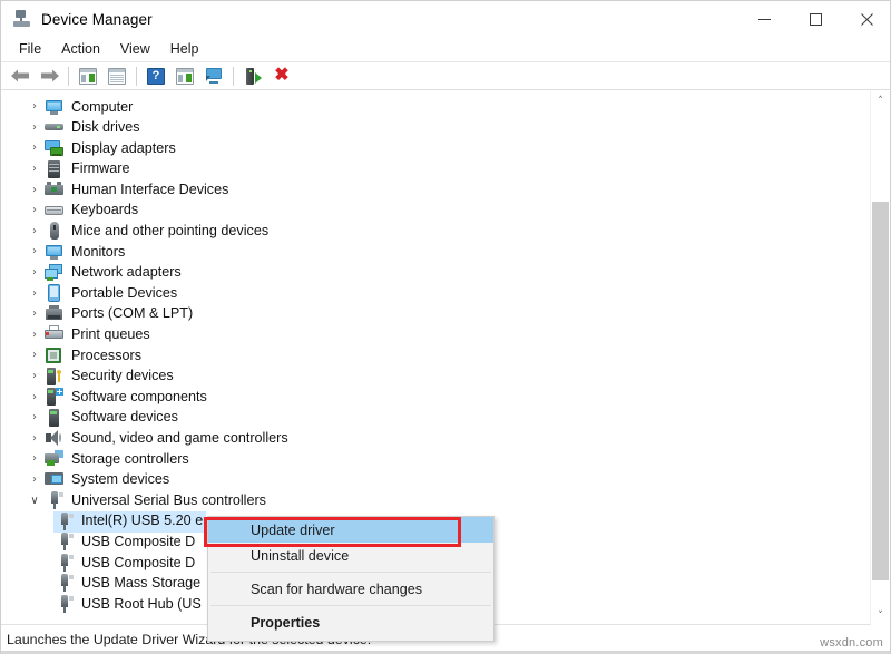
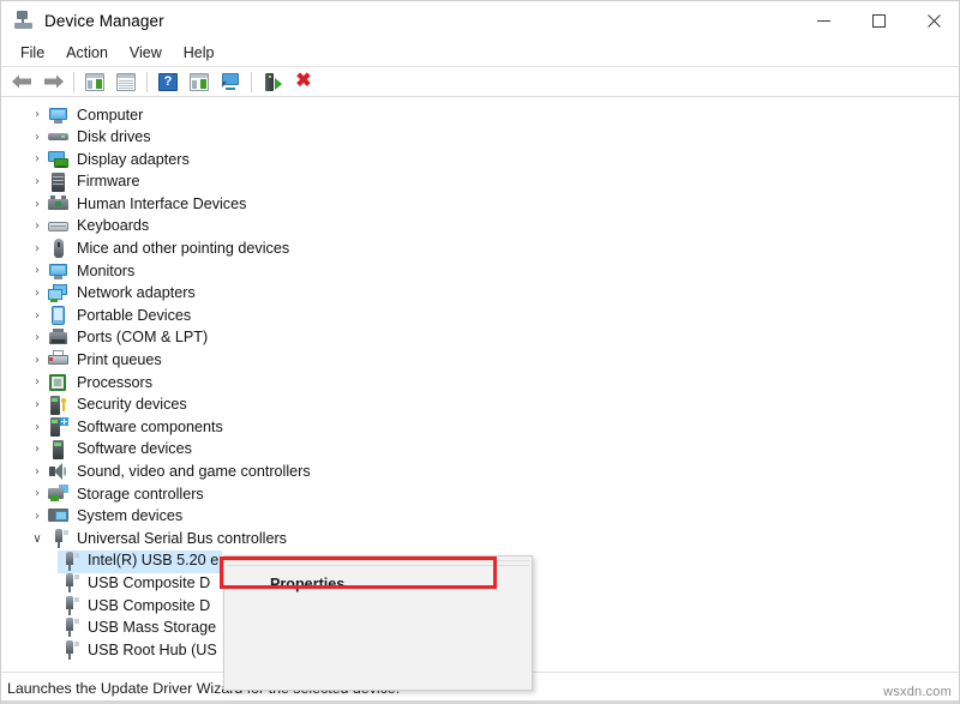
  Device Manager
  File
  Action
  View
  Help
  ?
  ✖
  ›
  Computer
  ›
  Disk drives
  ›
  Display adapters
  ›
  Firmware
  ›
  Human Interface Devices
  ›
  Keyboards
  ›
  Mice and other pointing devices
  ›
  Monitors
  ›
  Network adapters
  ›
  Portable Devices
  ›
  Ports (COM & LPT)
  ›
  Print queues
  ›
  Processors
  ›
  Security devices
  ›
  Software components
  ›
  Software devices
  ›
  Sound, video and game controllers
  ›
  Storage controllers
  ›
  System devices
  ∨
  Universal Serial Bus controllers
  Intel(R) USB 5.20 e
  USB Composite D
  USB Composite D
  USB Mass Storage
  USB Root Hub (US
- ˄
- ˅
- Update driver
- Uninstall device
- Scan for hardware changes
  Properties
  wsxdn.com
